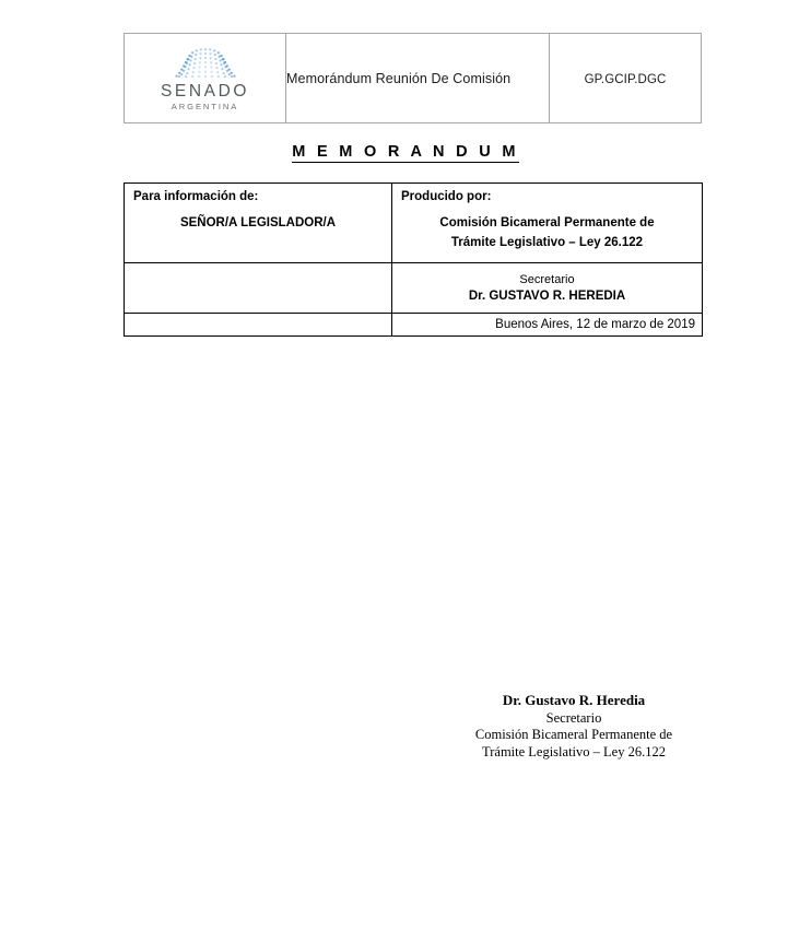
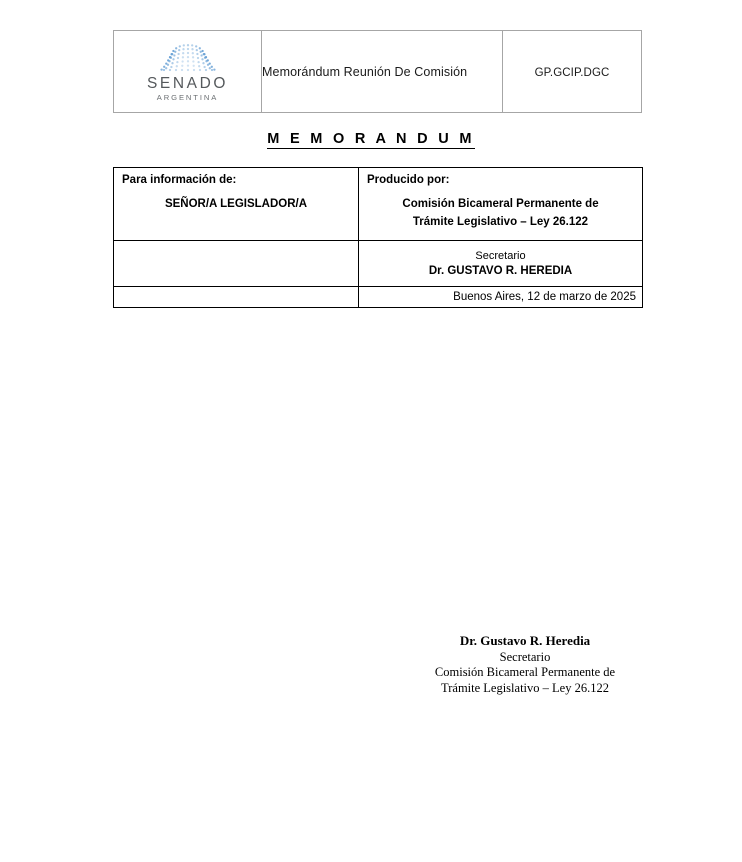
  SENADO ARGENTINA	Memorándum Reunión De Comisión	GP.GCIP.DGC
  M E M O R A N D U M
  Para información de: SEÑOR/A LEGISLADOR/A	Producido por: Comisión Bicameral Permanente de Trámite Legislativo – Ley 26.122
  	Secretario Dr. GUSTAVO R. HEREDIA
- 	Buenos Aires, 12 de marzo de 2019
+ 	Buenos Aires, 12 de marzo de 2025
  Dr. Gustavo R. Heredia
  Secretario
  Comisión Bicameral Permanente de
  Trámite Legislativo – Ley 26.122
